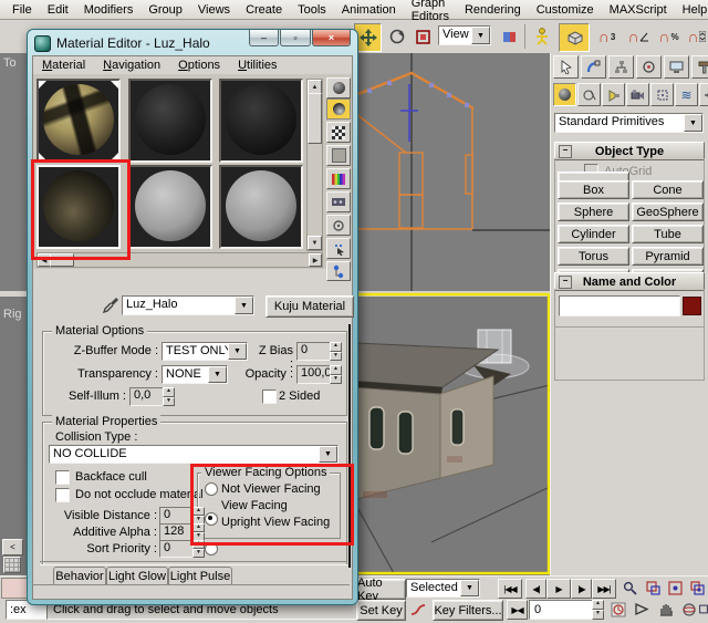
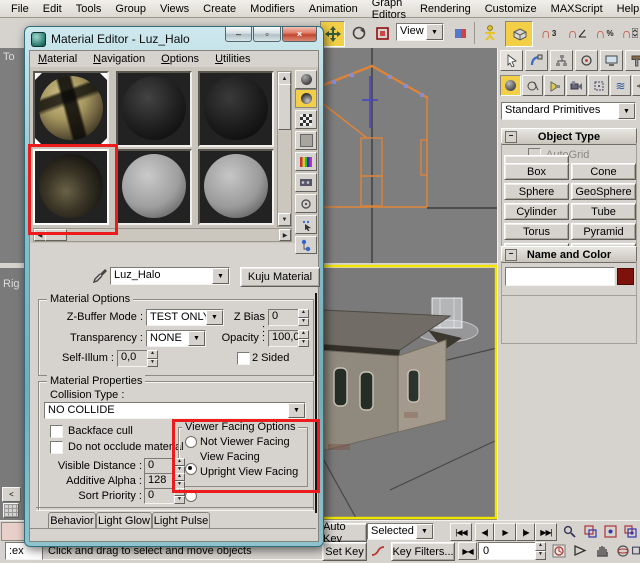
  File
  Edit
- Modifiers
+ Tools
  Group
  Views
  Create
- Tools
+ Modifiers
  Animation
  Graph Editors
  Rendering
  Customize
  MAXScript
  Help
  View
  ∩
  3
  ∩
  ∩
  %
  ∩
  To
  Rig
  <
  ≋
  Standard Primitives
  −
  Object Type
  Box
  Cone
  Sphere
  GeoSphere
  Cylinder
  Tube
  Torus
  Pyramid
  −
  Name and Color
  :ex
  Click and drag to select and move objects
  Auto Key
  Selected
  |◀◀
  ◀|
  ▶
  |▶
  ▶▶|
  Set Key
  Key Filters...
  ▶◀
  0
  Material Editor - Luz_Halo
  –
  ▫
  ×
  Material
  Navigation
  Options
  Utilities
  Luz_Halo
  Kuju Material
  Material Options
  Z-Buffer Mode :
  TEST ONL
  Z Bias :
  0
  Transparency :
  NONE
  Opacity :
  100,0
  Self-Illum :
  0,0
  2 Sided
  Material Properties
  Collision Type :
  NO COLLIDE
  Backface cull
  Do not occlude material
  Viewer Facing Options
  Not Viewer Facing
  View Facing
  Upright View Facing
  Visible Distance :
  0
  Additive Alpha :
  128
  Sort Priority :
  0
  Behavior
  Light Glow
  Light Pulse
